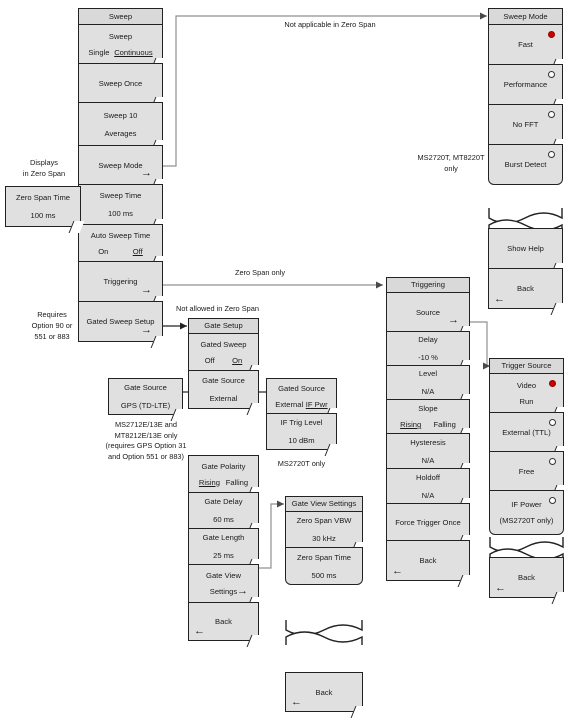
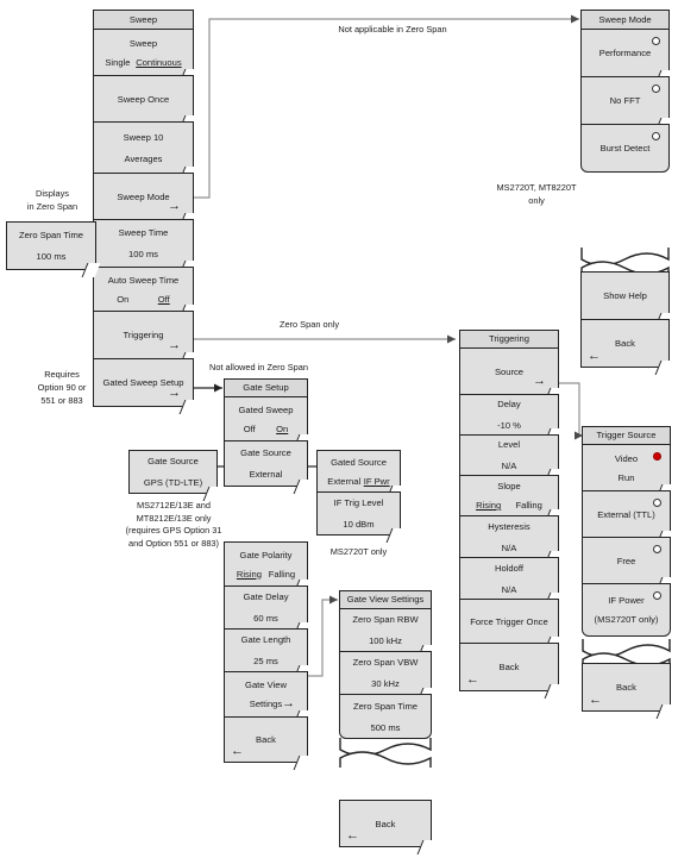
  Sweep
  Sweep
  Single
  Continuous
  Sweep Once
  Sweep 10
  Averages
  Sweep Mode
  →
  Sweep Time
  100 ms
  Auto Sweep Time
  On
  Off
  Triggering
  →
  Gated Sweep Setup
  →
  Displays
  in Zero Span
  Zero Span Time
  100 ms
  Requires
  Option 90 or
  551 or 883
  Not applicable in Zero Span
  MS2720T, MT8220T
  only
  Zero Span only
  Not allowed in Zero Span
  Sweep Mode
- Fast
  Performance
  No FFT
  Burst Detect
  Show Help
  Back
  ←
  Triggering
  Source
  →
  Delay
  -10 %
  Level
  N/A
  Slope
  Rising
  Falling
  Hysteresis
  N/A
  Holdoff
  N/A
  Force Trigger Once
  Back
  ←
  Trigger Source
  Video
  Run
  External (TTL)
  Free
  IF Power
  (MS2720T only)
  Back
  ←
  Gate Setup
  Gated Sweep
  Off
  On
  Gate Source
  External
  Gate Polarity
  Rising
  Falling
  Gate Delay
  60 ms
  Gate Length
  25 ms
  Gate View
  Settings
  →
  Back
  ←
  Gate Source
  GPS (TD-LTE)
  MS2712E/13E and
  MT8212E/13E only
  (requires GPS Option 31
  and Option 551 or 883)
  Gated Source
  External
  IF Pwr
  IF Trig Level
  10 dBm
  MS2720T only
  Gate View Settings
+ Zero Span RBW
+ 100 kHz
  Zero Span VBW
  30 kHz
  Zero Span Time
  500 ms
  Back
  ←
